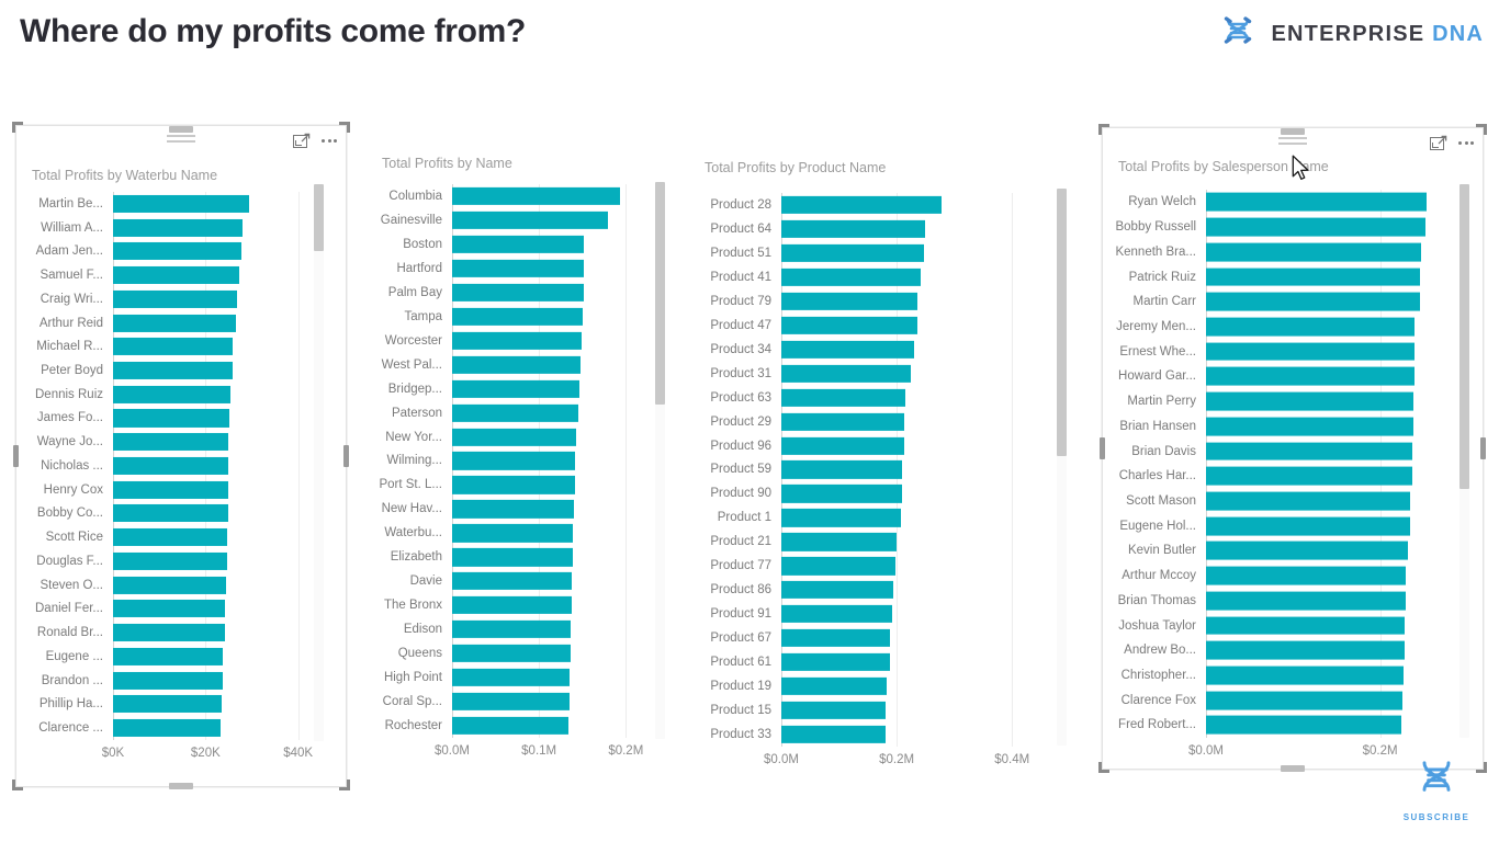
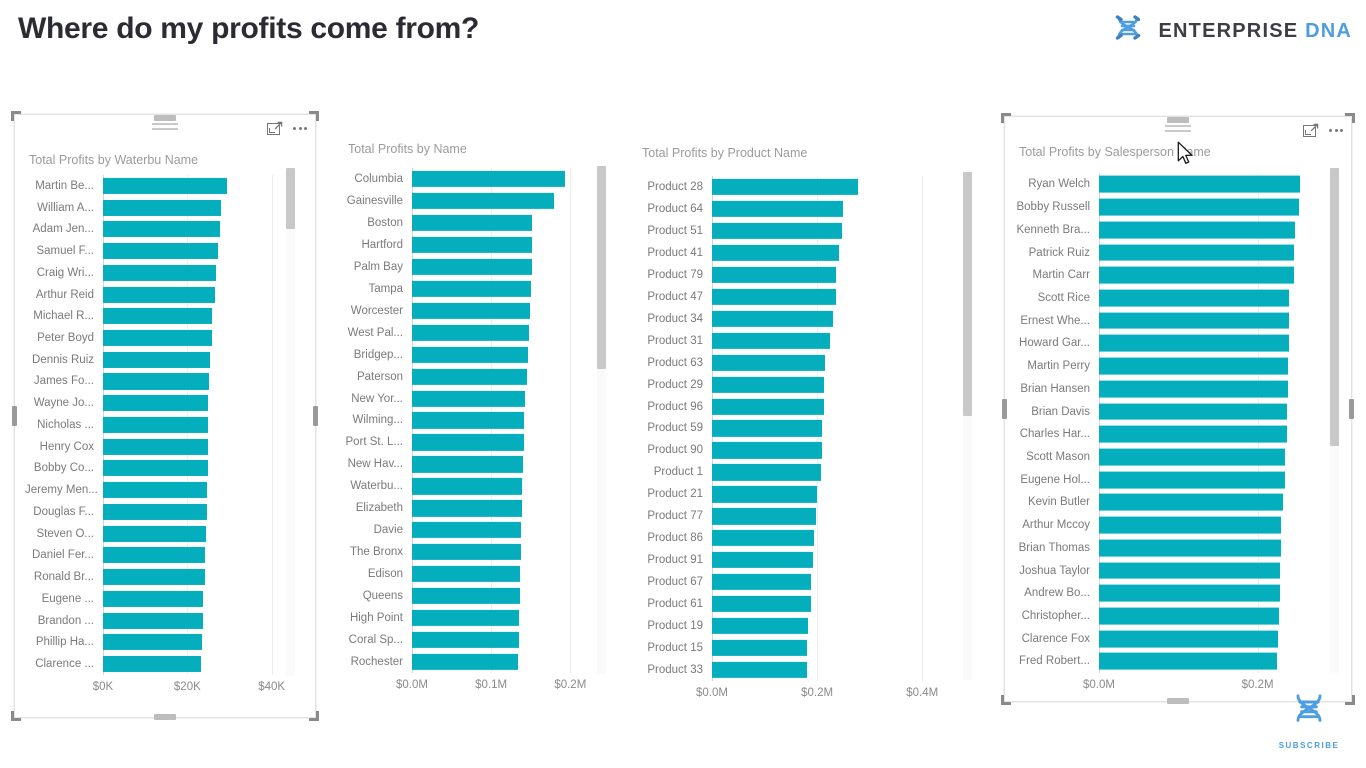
  Where do my profits come from?
  ENTERPRISE DNA
  Total Profits by Waterbu Name
  Martin Be...
  William A...
  Adam Jen...
  Samuel F...
  Craig Wri...
  Arthur Reid
  Michael R...
  Peter Boyd
  Dennis Ruiz
  James Fo...
  Wayne Jo...
  Nicholas ...
  Henry Cox
  Bobby Co...
- Scott Rice
+ Jeremy Men...
  Douglas F...
  Steven O...
  Daniel Fer...
  Ronald Br...
  Eugene ...
  Brandon ...
  Phillip Ha...
  Clarence ...
  $0K
  $20K
  $40K
  Total Profits by Name
  Columbia
  Gainesville
  Boston
  Hartford
  Palm Bay
  Tampa
  Worcester
  West Pal...
  Bridgep...
  Paterson
  New Yor...
  Wilming...
  Port St. L...
  New Hav...
  Waterbu...
  Elizabeth
  Davie
  The Bronx
  Edison
  Queens
  High Point
  Coral Sp...
  Rochester
  $0.0M
  $0.1M
  $0.2M
  Total Profits by Product Name
  Product 28
  Product 64
  Product 51
  Product 41
  Product 79
  Product 47
  Product 34
  Product 31
  Product 63
  Product 29
  Product 96
  Product 59
  Product 90
  Product 1
  Product 21
  Product 77
  Product 86
  Product 91
  Product 67
  Product 61
  Product 19
  Product 15
  Product 33
  $0.0M
  $0.2M
  $0.4M
  Total Profits by Salespersoname
  Ryan Welch
  Bobby Russell
  Kenneth Bra...
  Patrick Ruiz
  Martin Carr
- Jeremy Men...
+ Scott Rice
  Ernest Whe...
  Howard Gar...
  Martin Perry
  Brian Hansen
  Brian Davis
  Charles Har...
  Scott Mason
  Eugene Hol...
  Kevin Butler
  Arthur Mccoy
  Brian Thomas
  Joshua Taylor
  Andrew Bo...
  Christopher...
  Clarence Fox
  Fred Robert...
  $0.0M
  $0.2M
  SUBSCRIBE
